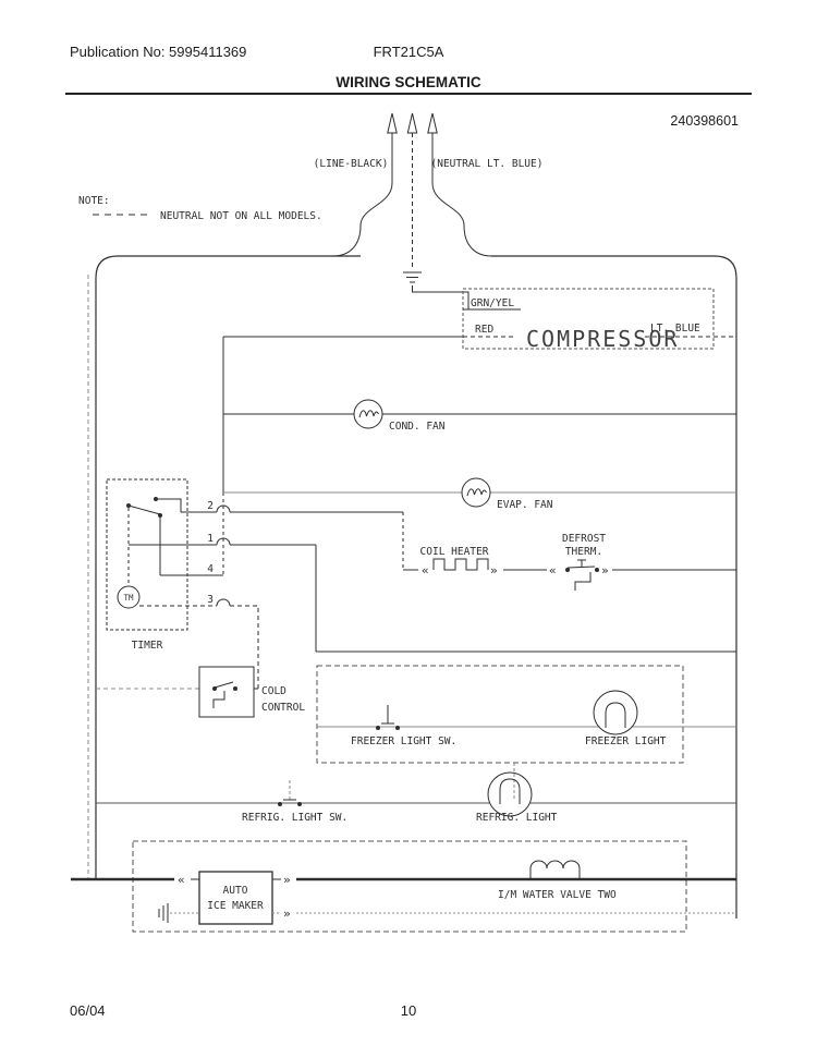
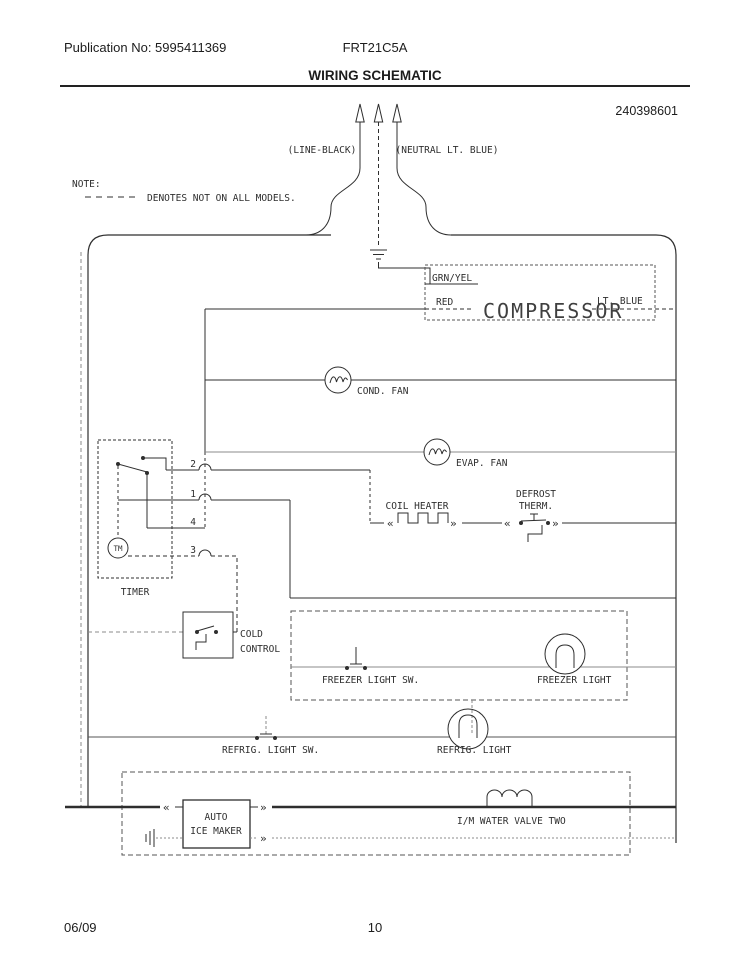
  Publication No: 5995411369
  FRT21C5A
  WIRING SCHEMATIC
  240398601
  NOTE:
- NEUTRAL NOT ON ALL MODELS.
+ DENOTES NOT ON ALL MODELS.
  (LINE-BLACK)
  (NEUTRAL LT. BLUE)
  GRN/YEL
  RED
  LT. BLUE
  COMPRESSOR
  COND. FAN
  EVAP. FAN
  TM
  2
  1
  4
  3
  TIMER
  «
  »
  «
  »
  COIL HEATER
  DEFROST
  THERM.
  COLD
  CONTROL
  FREEZER LIGHT SW.
  FREEZER LIGHT
  REFRIG. LIGHT SW.
  REFRIG. LIGHT
  «
  »
  »
  AUTO
  ICE MAKER
  I/M WATER VALVE TWO
- 06/04
+ 06/09
  10
